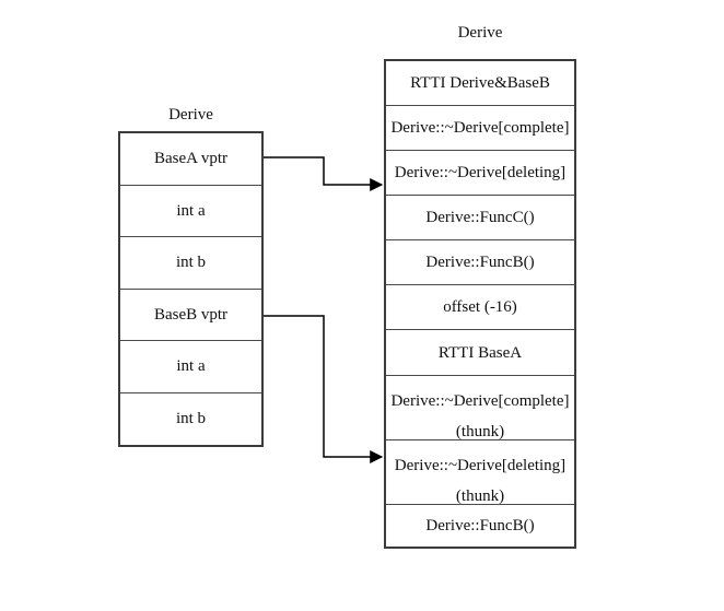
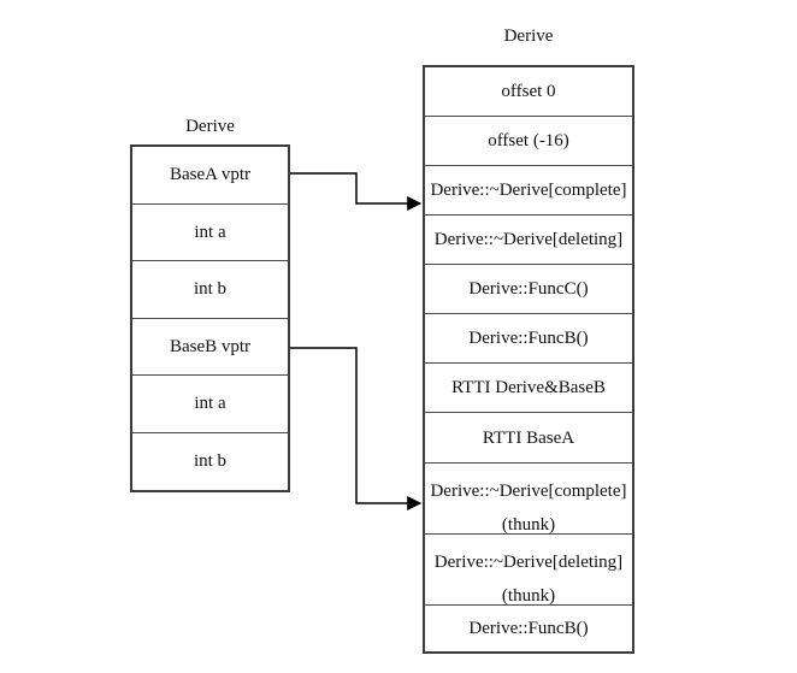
  Derive
  BaseA vptr
  int a
  int b
  BaseB vptr
  int a
  int b
  Derive
+ offset 0
- RTTI Derive&BaseB
+ offset (-16)
  Derive::~Derive[complete]
  Derive::~Derive[deleting]
  Derive::FuncC()
  Derive::FuncB()
- offset (-16)
+ RTTI Derive&BaseB
  RTTI BaseA
  Derive::~Derive[complete]
  (thunk)
  Derive::~Derive[deleting]
  (thunk)
  Derive::FuncB()
